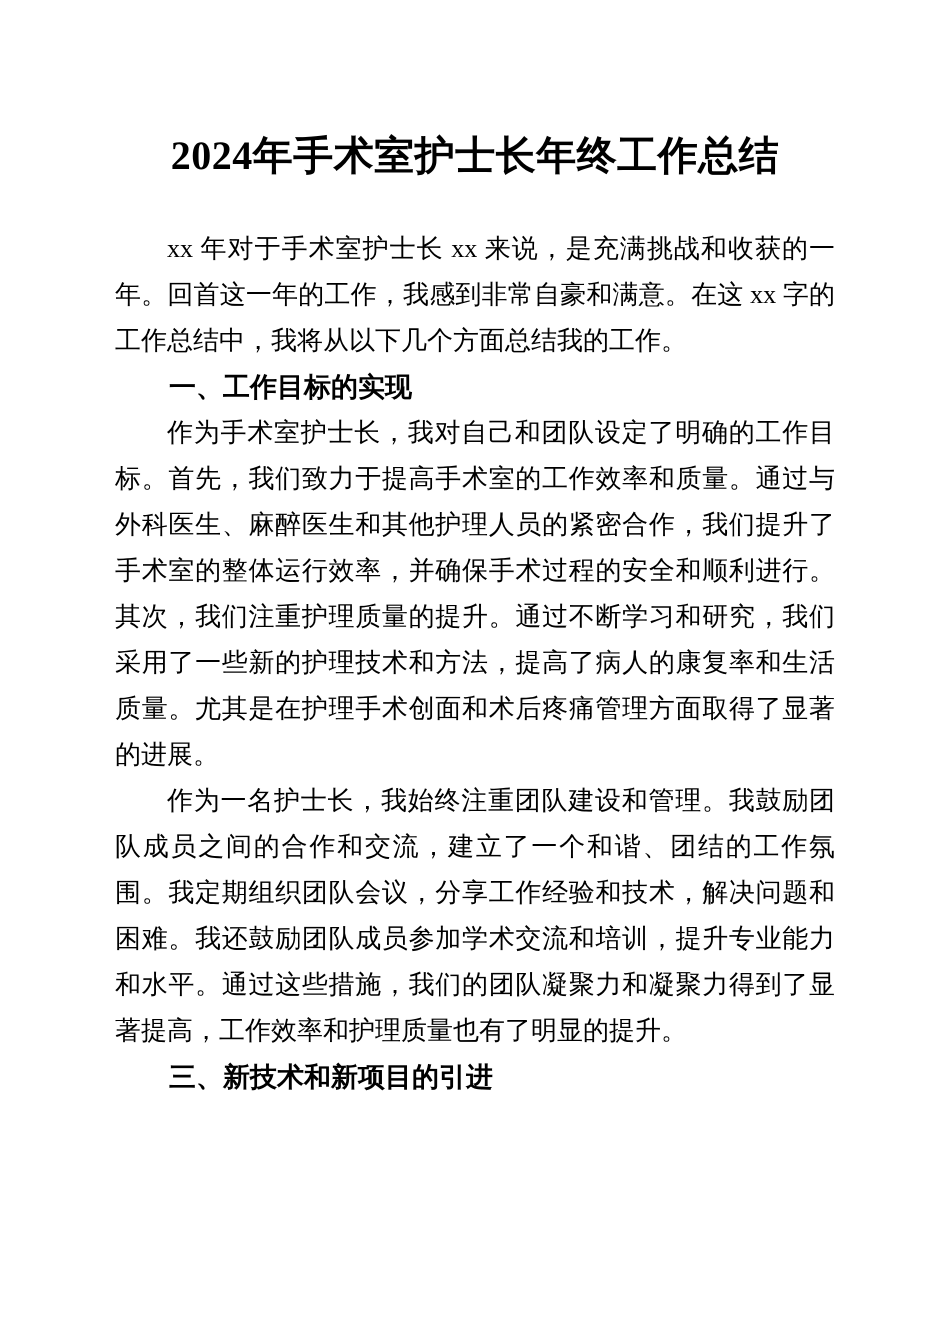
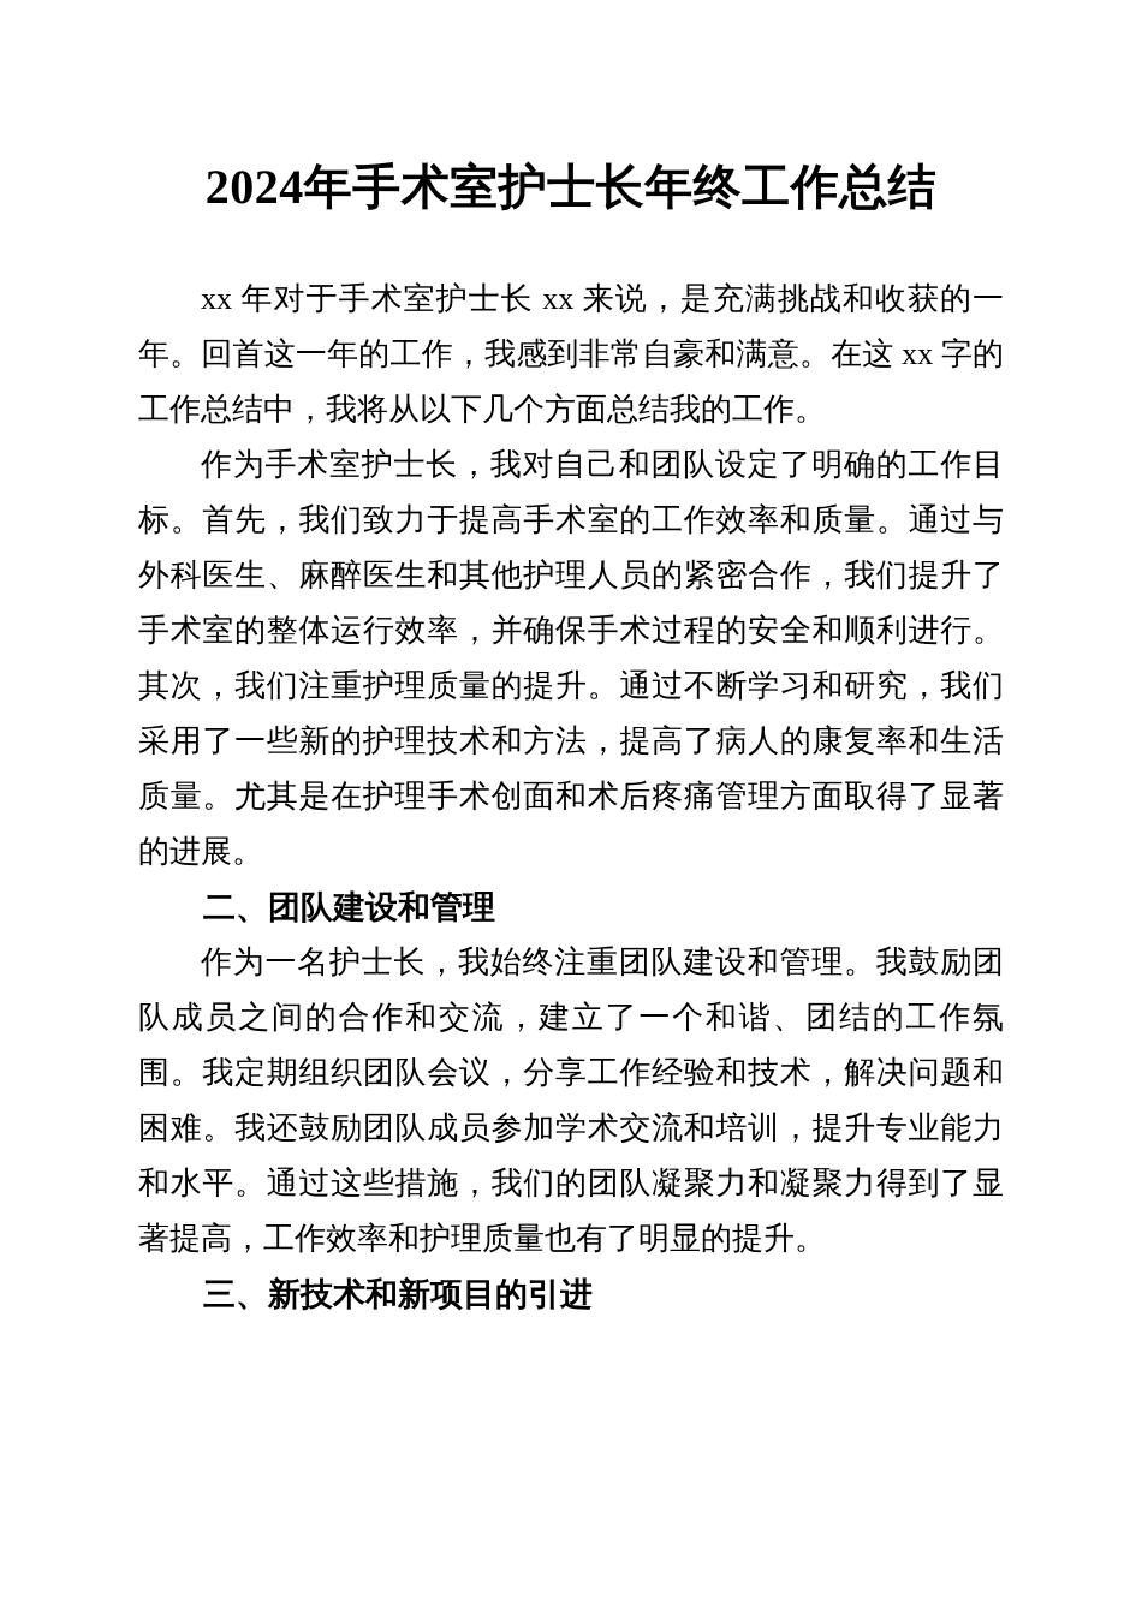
  2024年手术室护士长年终工作总结
  xx 年对于手术室护士长 xx 来说，是充满挑战和收获的一年。回首这一年的工作，我感到非常自豪和满意。在这 xx 字的工作总结中，我将从以下几个方面总结我的工作。
- 一、工作目标的实现
  作为手术室护士长，我对自己和团队设定了明确的工作目标。首先，我们致力于提高手术室的工作效率和质量。通过与外科医生、麻醉医生和其他护理人员的紧密合作，我们提升了手术室的整体运行效率，并确保手术过程的安全和顺利进行。其次，我们注重护理质量的提升。通过不断学习和研究，我们采用了一些新的护理技术和方法，提高了病人的康复率和生活质量。尤其是在护理手术创面和术后疼痛管理方面取得了显著的进展。
+ 二、团队建设和管理
  作为一名护士长，我始终注重团队建设和管理。我鼓励团队成员之间的合作和交流，建立了一个和谐、团结的工作氛围。我定期组织团队会议，分享工作经验和技术，解决问题和困难。我还鼓励团队成员参加学术交流和培训，提升专业能力和水平。通过这些措施，我们的团队凝聚力和凝聚力得到了显著提高，工作效率和护理质量也有了明显的提升。
  三、新技术和新项目的引进
